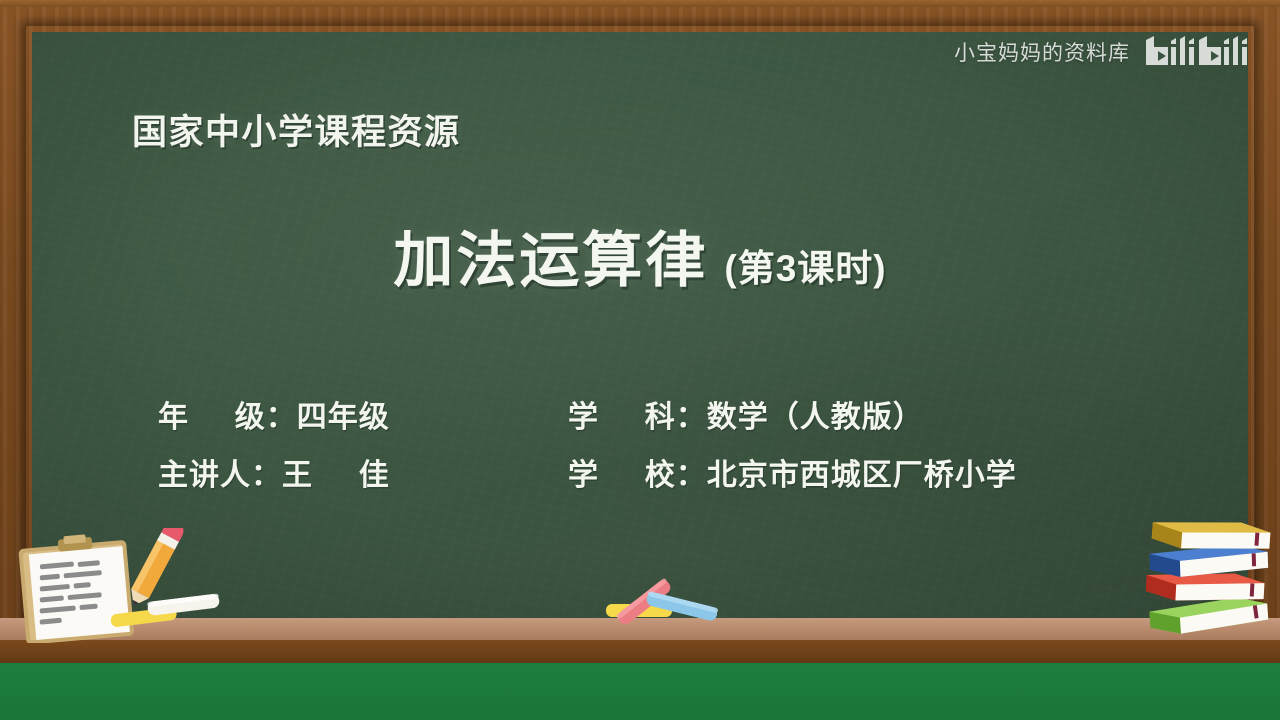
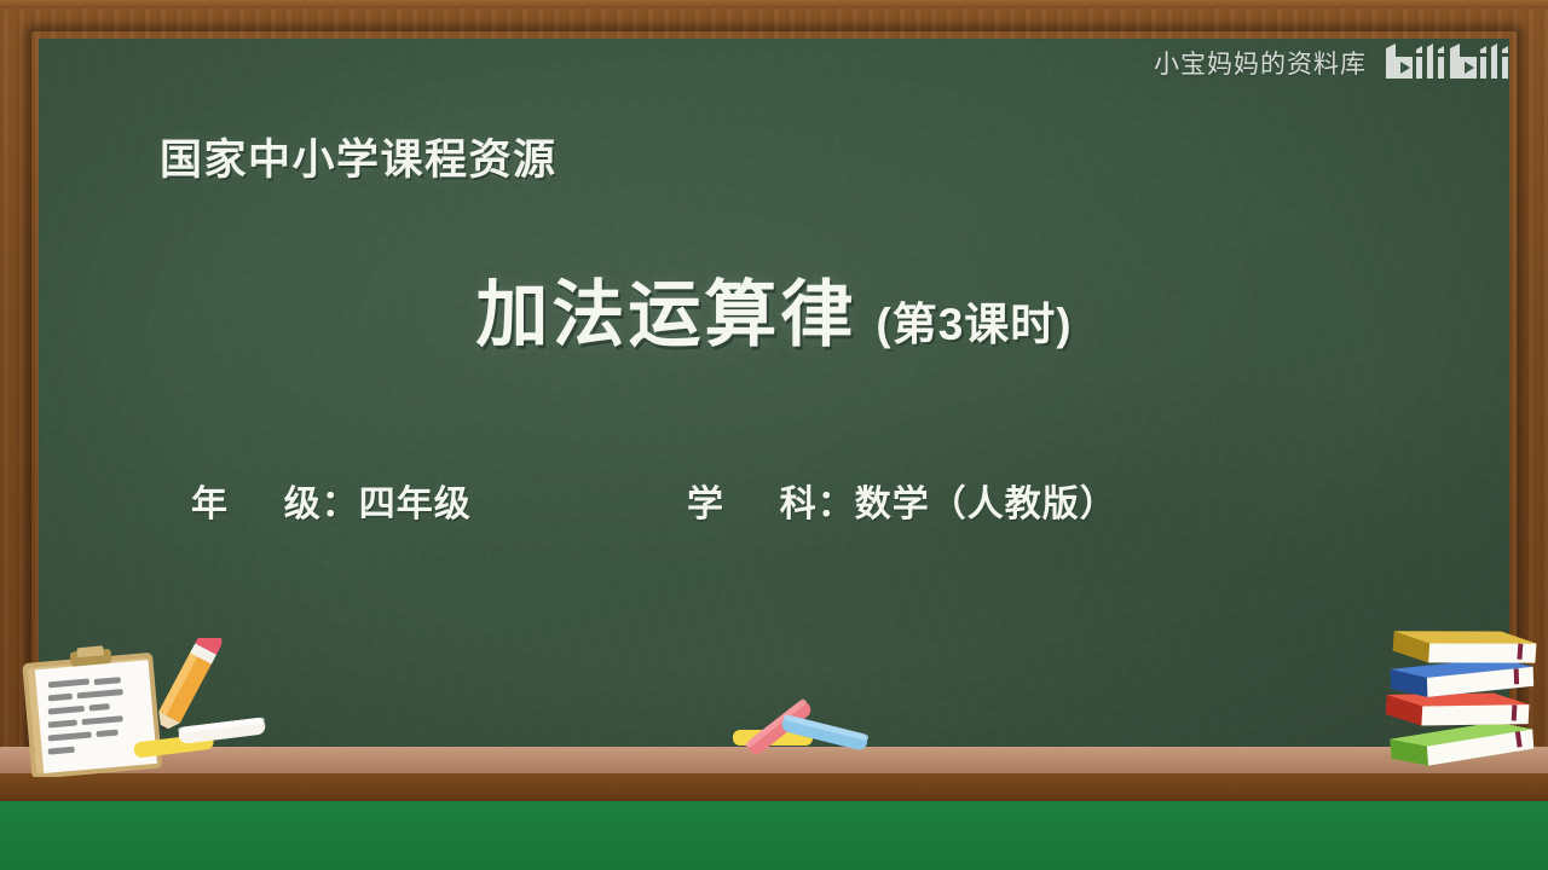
  小宝妈妈的资料库
  国家中小学课程资源
  加法运算律 (第3课时)
  年 级：四年级
  学 科：数学（人教版）
- 主讲人：王 佳
- 学 校：北京市西城区厂桥小学
